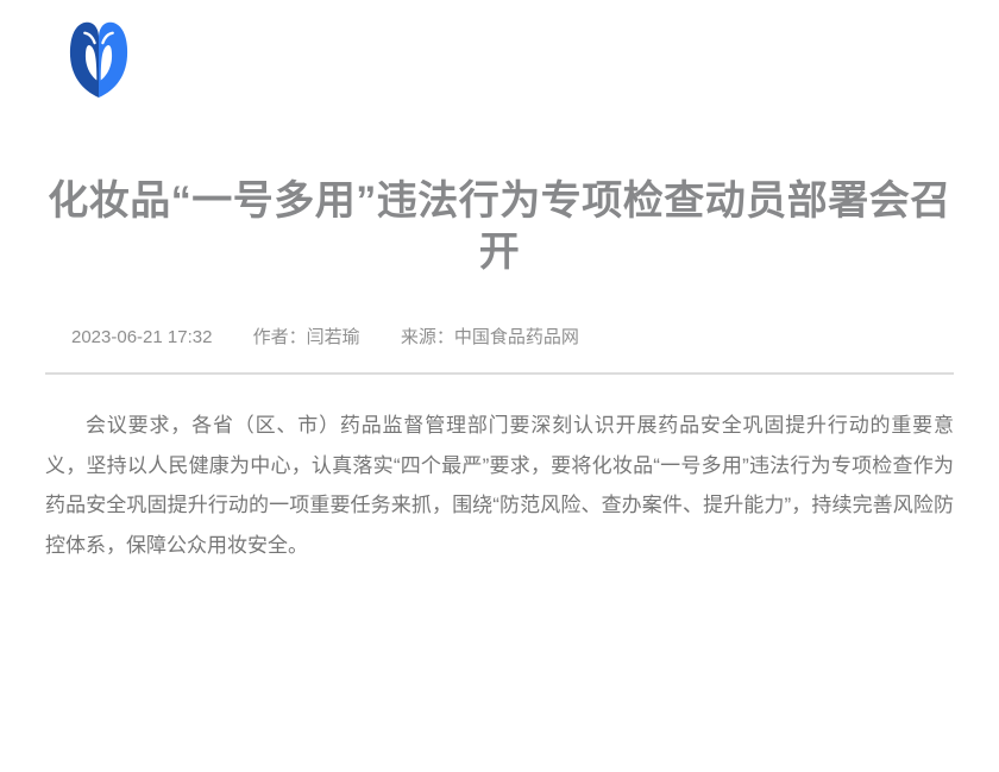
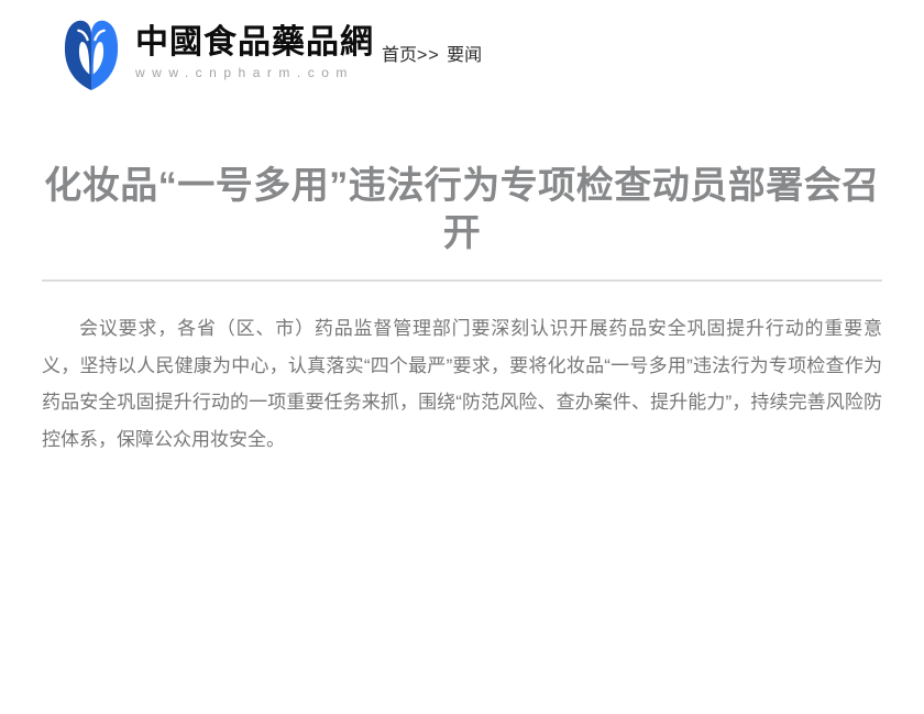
+ 中國食品藥品網
+ www.cnpharm.com
+ 首页>> 要闻
  化妆品“一号多用”违法行为专项检查动员部署会召开
- 2023-06-21 17:32 作者：闫若瑜 来源：中国食品药品网
  会议要求，各省（区、市）药品监督管理部门要深刻认识开展药品安全巩固提升行动的重要意义，坚持以人民健康为中心，认真落实“四个最严”要求，要将化妆品“一号多用”违法行为专项检查作为药品安全巩固提升行动的一项重要任务来抓，围绕“防范风险、查办案件、提升能力”，持续完善风险防控体系，保障公众用妆安全。
